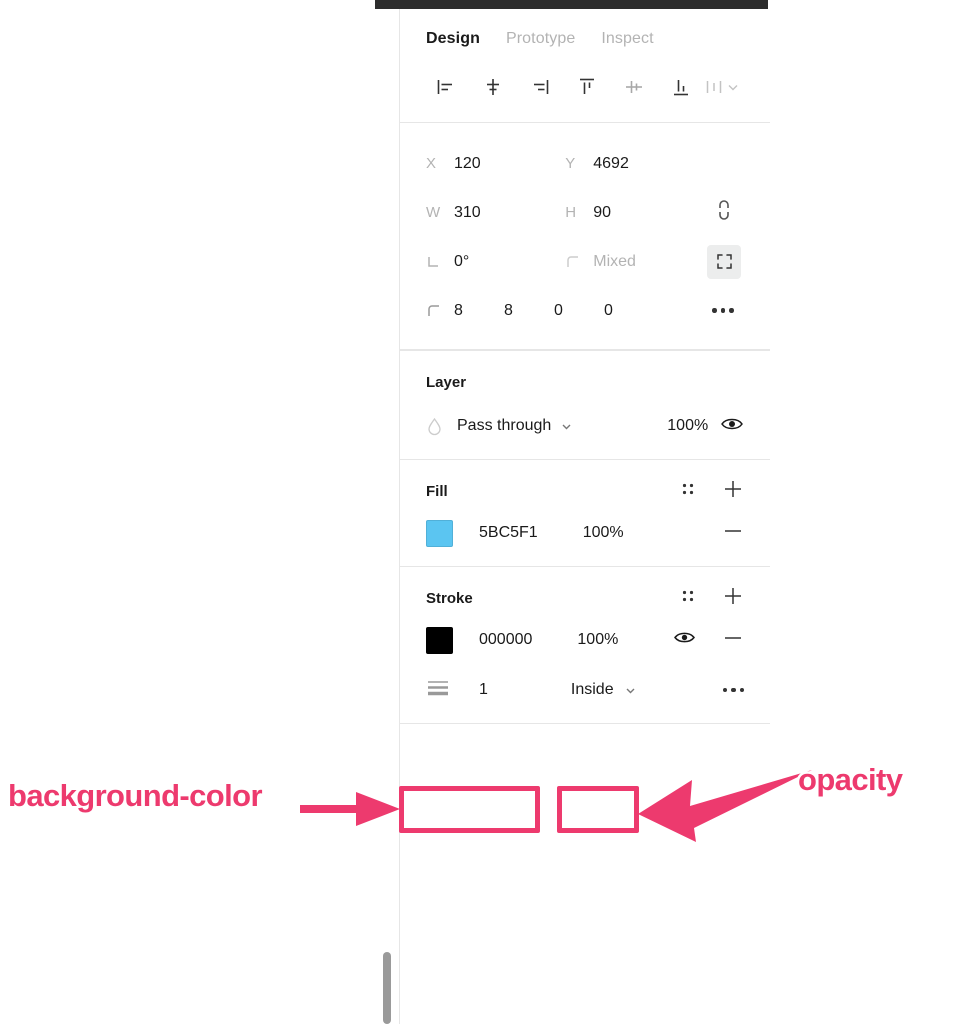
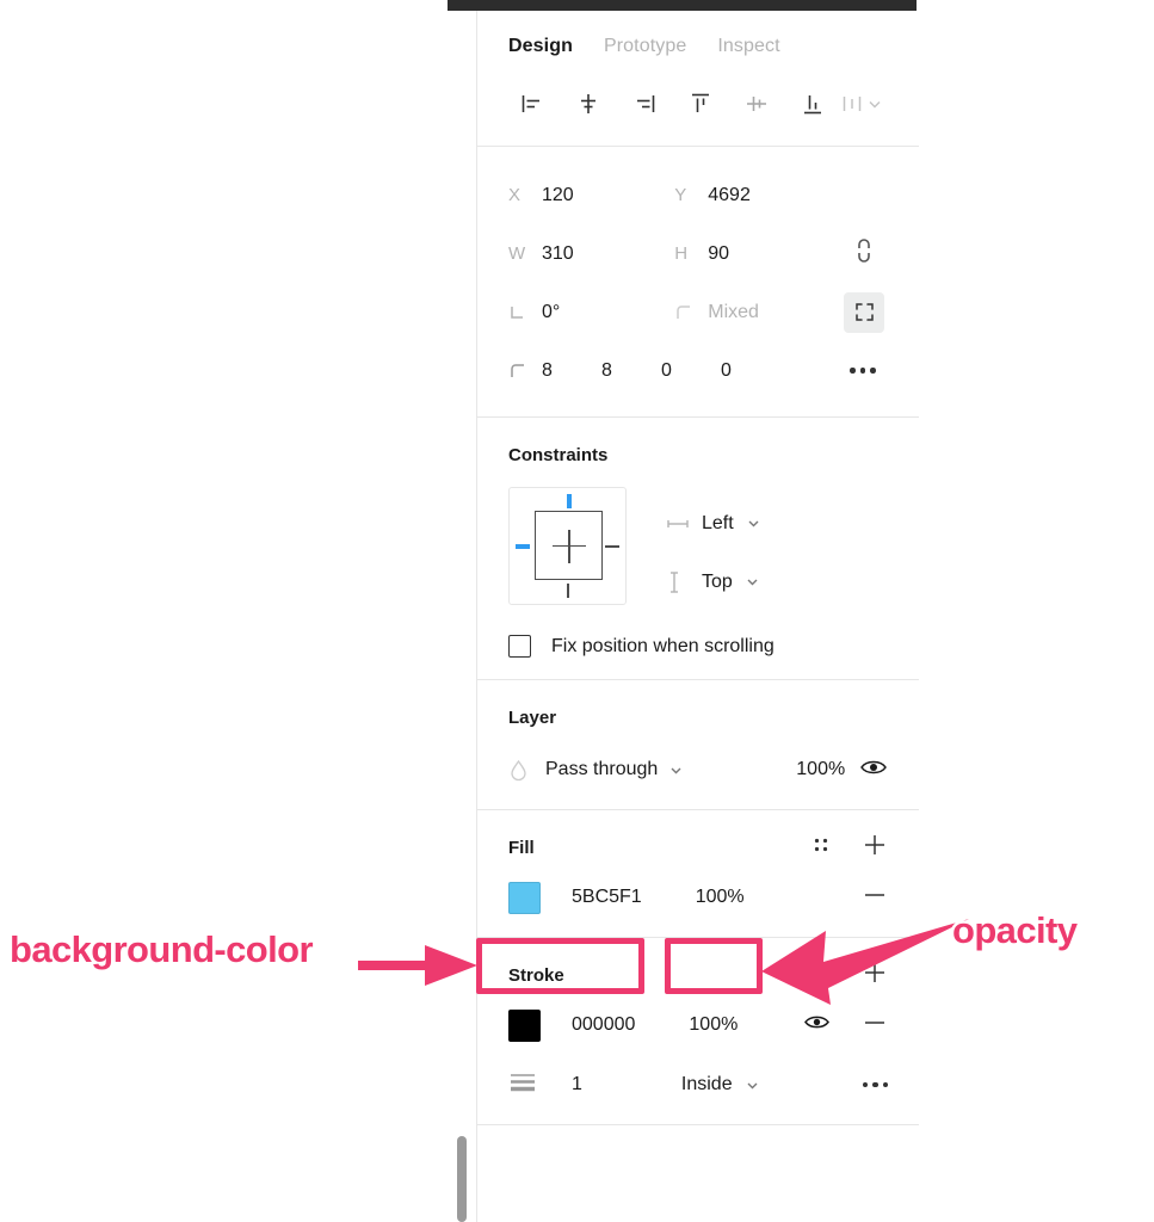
  Design
  Prototype
  Inspect
  X
  120
  Y
  4692
  W
  310
  H
  90
  0°
  Mixed
  8
  8
  0
  0
+ Constraints
+ Left
+ Top
+ Fix position when scrolling
  Layer
  Pass through
  100%
  Fill
  5BC5F1
  100%
  Stroke
  000000
  100%
  1
  Inside
  background-color
  opacity
